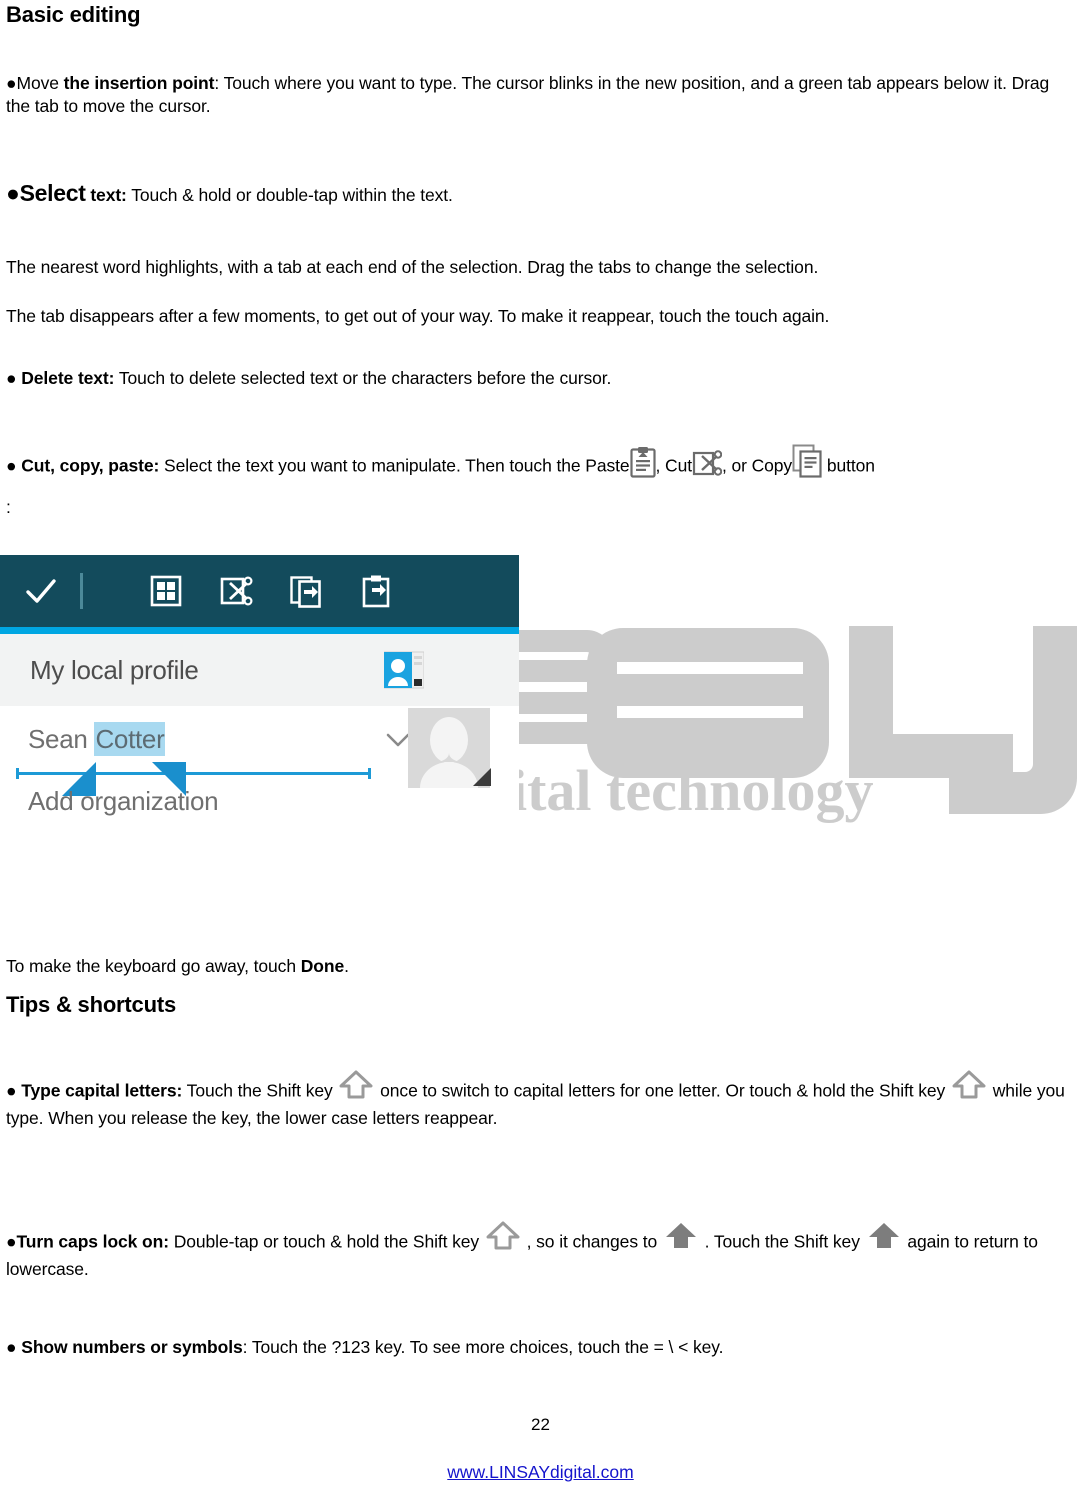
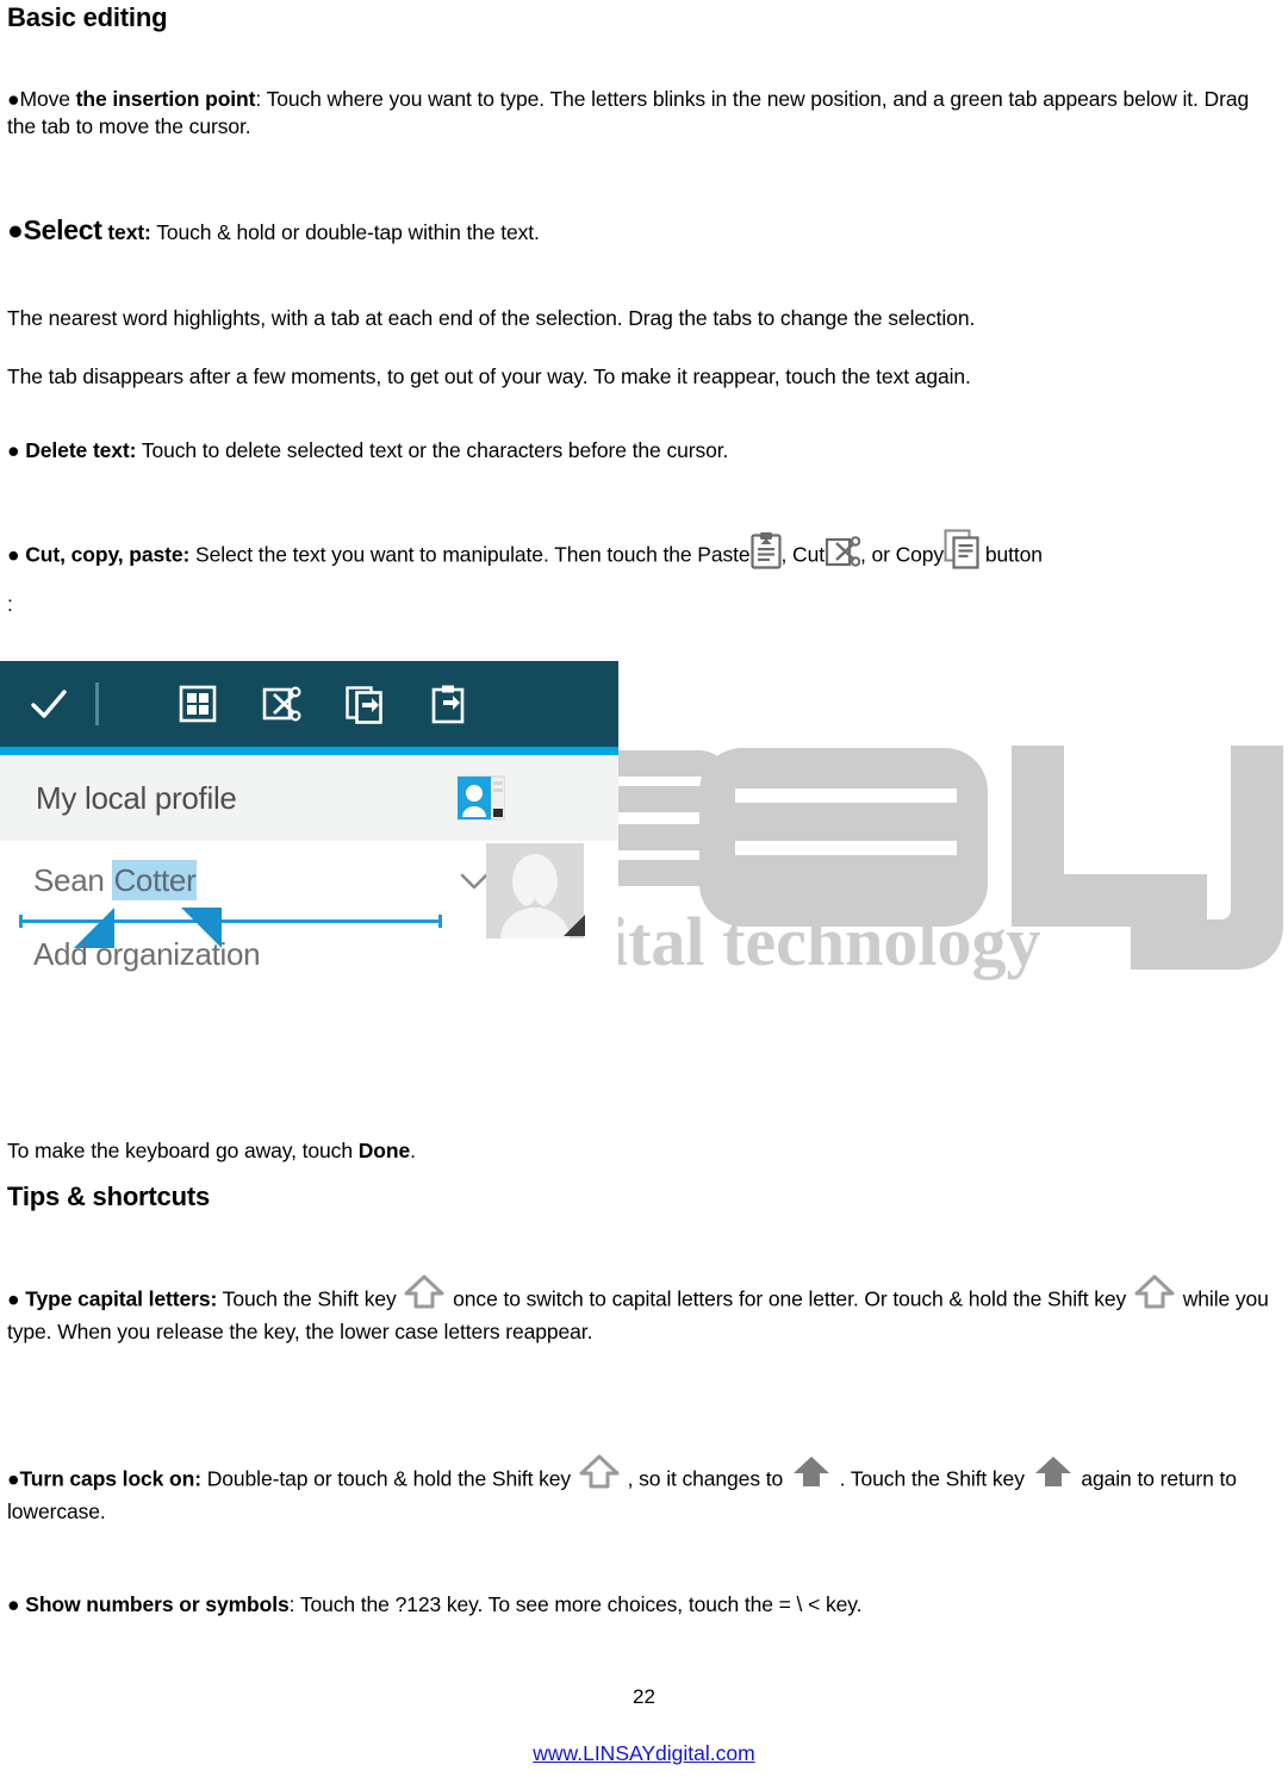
  ital technology
  Basic editing
- ●Move the insertion point: Touch where you want to type. The cursor blinks in the new position, and a green tab appears below it. Drag the tab to move the cursor.
+ ●Move the insertion point: Touch where you want to type. The letters blinks in the new position, and a green tab appears below it. Drag the tab to move the cursor.
  ●Select text: Touch & hold or double-tap within the text.
  The nearest word highlights, with a tab at each end of the selection. Drag the tabs to change the selection.
- The tab disappears after a few moments, to get out of your way. To make it reappear, touch the touch again.
+ The tab disappears after a few moments, to get out of your way. To make it reappear, touch the text again.
  ● Delete text: Touch to delete selected text or the characters before the cursor.
  ● Cut, copy, paste: Select the text you want to manipulate. Then touch the Paste , Cut , or Copy button
  :
  My local profile
  Sean Cotter
  Add organization
  To make the keyboard go away, touch Done.
  Tips & shortcuts
  ● Type capital letters: Touch the Shift key once to switch to capital letters for one letter. Or touch & hold the Shift key while you type. When you release the key, the lower case letters reappear.
  ●Turn caps lock on: Double-tap or touch & hold the Shift key , so it changes to . Touch the Shift key again to return to lowercase.
  ● Show numbers or symbols: Touch the ?123 key. To see more choices, touch the = \ < key.
  22
  www.LINSAYdigital.com
